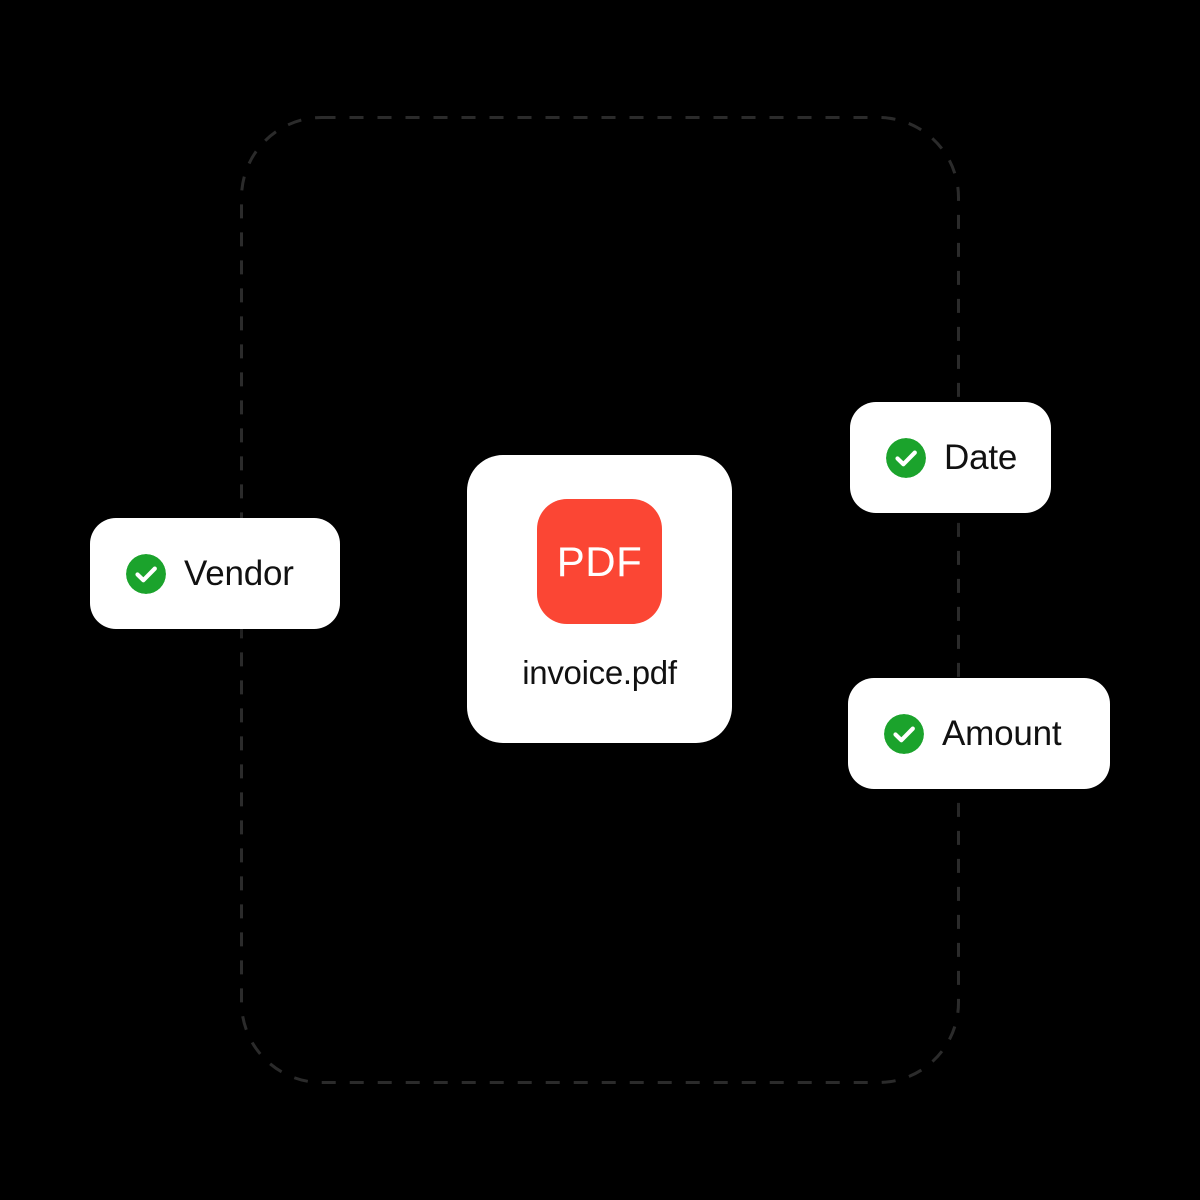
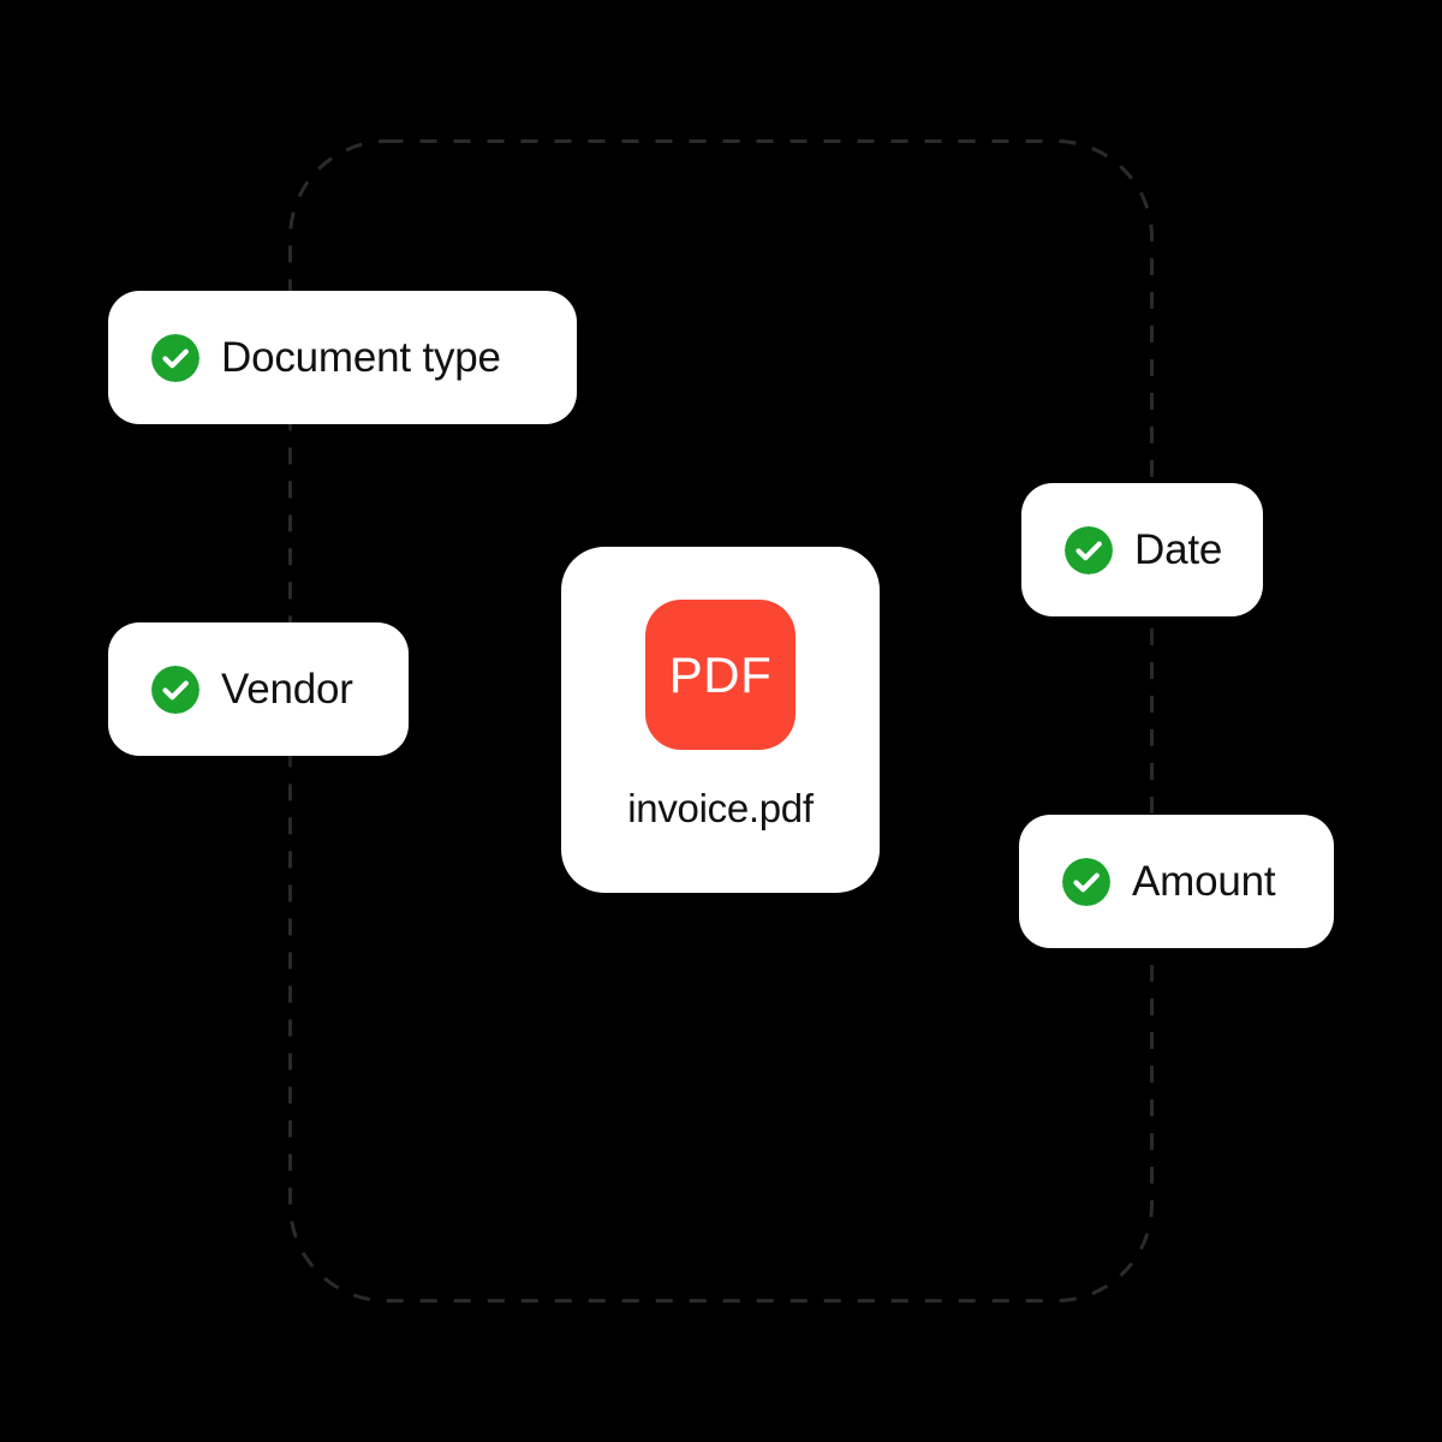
+ Document type
  Vendor
  Date
  Amount
  PDF
  invoice.pdf
